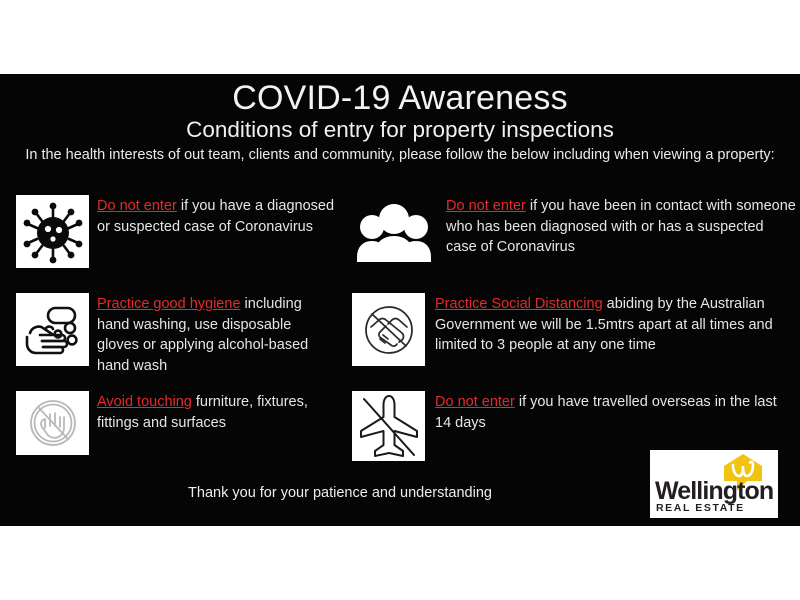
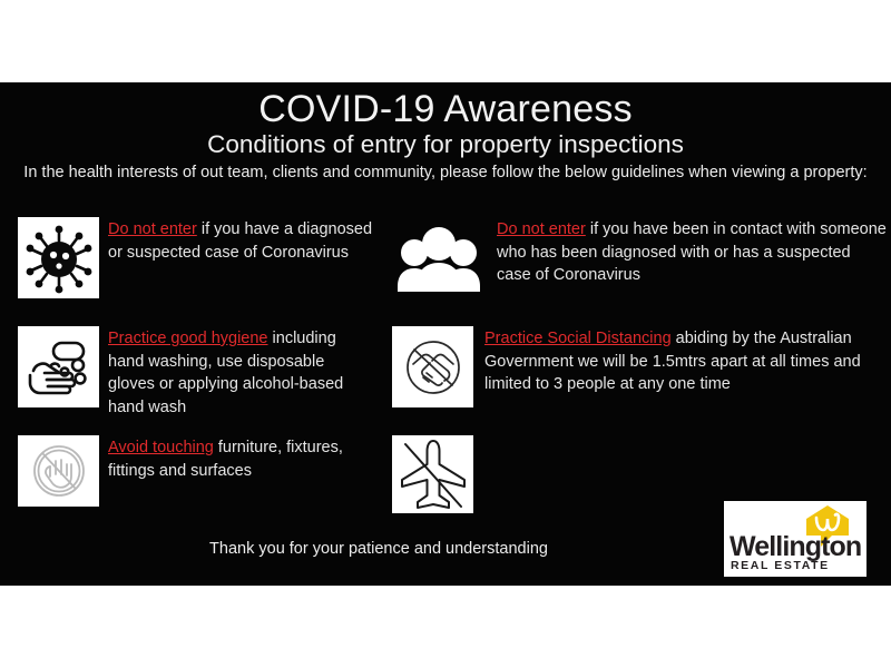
  COVID-19 Awareness
  Conditions of entry for property inspections
- In the health interests of out team, clients and community, please follow the below including when viewing a property:
+ In the health interests of out team, clients and community, please follow the below guidelines when viewing a property:
  Do not enter if you have a diagnosed or suspected case of Coronavirus
  Practice good hygiene including hand washing, use disposable gloves or applying alcohol-based hand wash
  Avoid touching furniture, fixtures, fittings and surfaces
  Do not enter if you have been in contact with someone who has been diagnosed with or has a suspected case of Coronavirus
  Practice Social Distancing abiding by the Australian Government we will be 1.5mtrs apart at all times and limited to 3 people at any one time
- Do not enter if you have travelled overseas in the last 14 days
  Thank you for your patience and understanding
  Wellington
  REAL ESTATE
